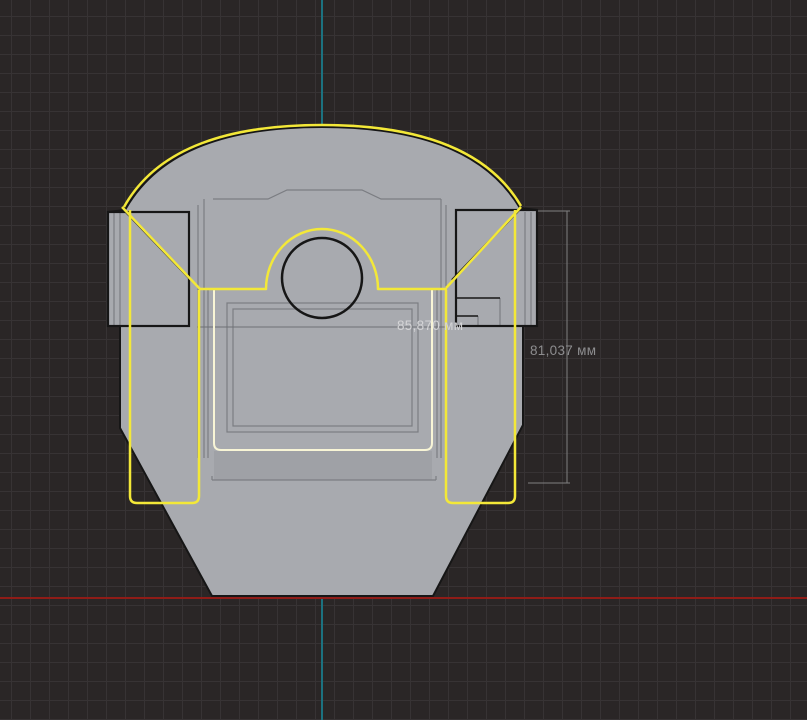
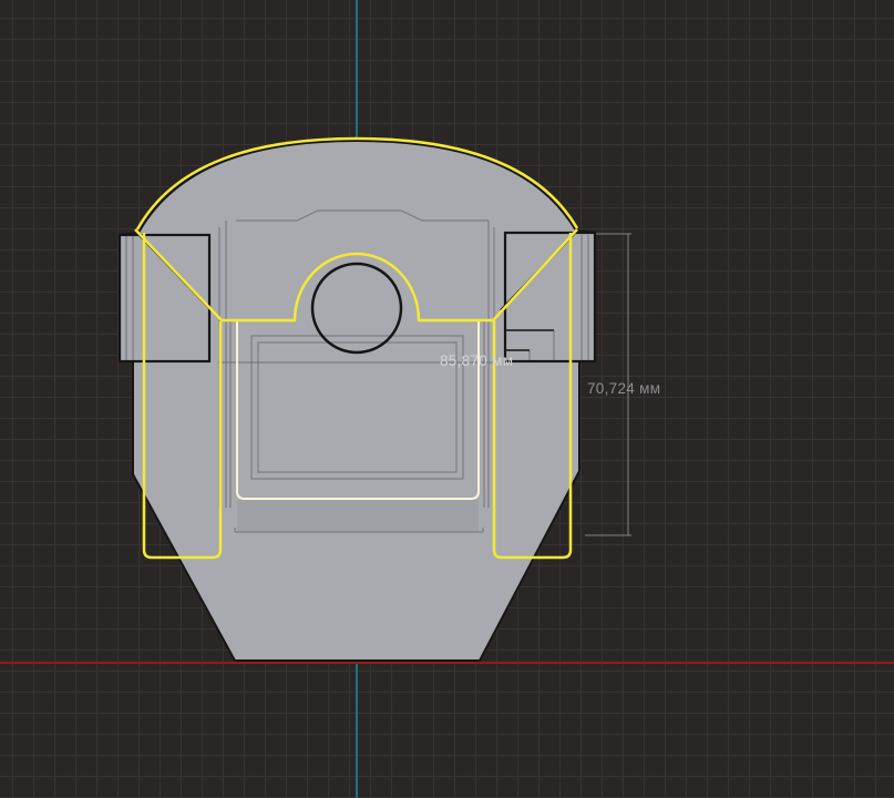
  85,870 мм
- 81,037 мм
+ 70,724 мм
